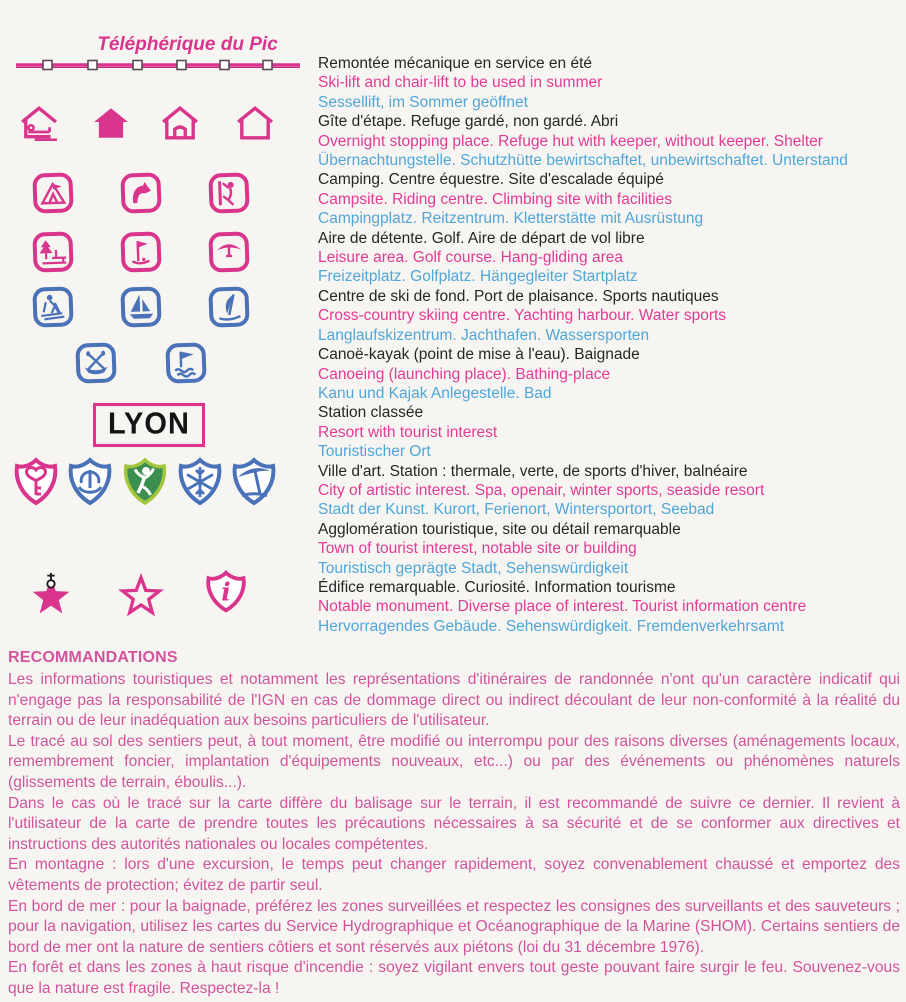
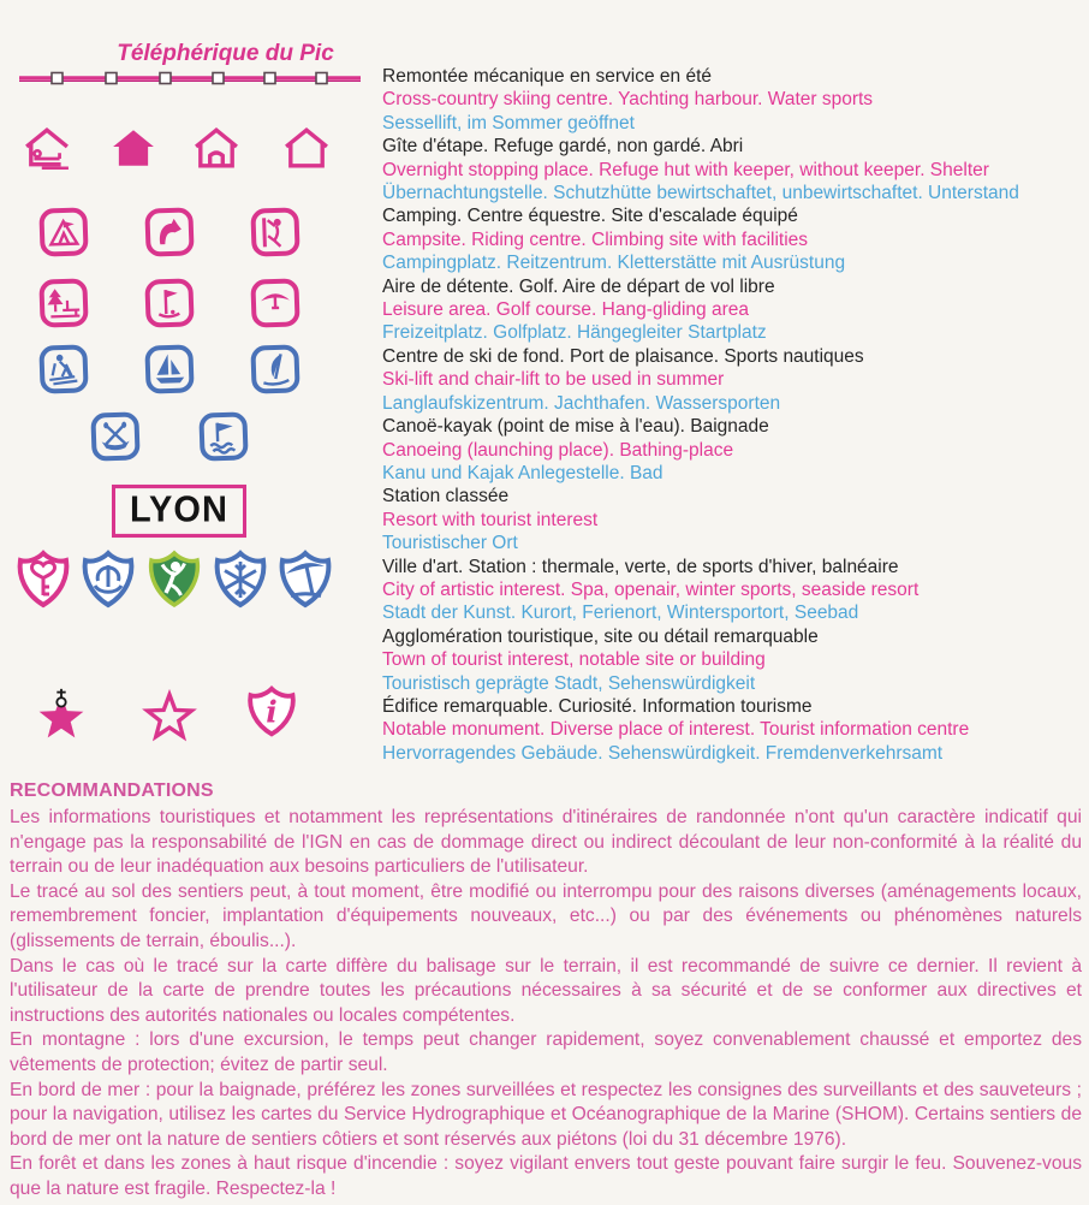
  Téléphérique du Pic
  LYON
  i
  Remontée mécanique en service en été
- Ski-lift and chair-lift to be used in summer
+ Cross-country skiing centre. Yachting harbour. Water sports
  Sessellift, im Sommer geöffnet
  Gîte d'étape. Refuge gardé, non gardé. Abri
  Overnight stopping place. Refuge hut with keeper, without keeper. Shelter
  Übernachtungstelle. Schutzhütte bewirtschaftet, unbewirtschaftet. Unterstand
  Camping. Centre équestre. Site d'escalade équipé
  Campsite. Riding centre. Climbing site with facilities
  Campingplatz. Reitzentrum. Kletterstätte mit Ausrüstung
  Aire de détente. Golf. Aire de départ de vol libre
  Leisure area. Golf course. Hang-gliding area
  Freizeitplatz. Golfplatz. Hängegleiter Startplatz
  Centre de ski de fond. Port de plaisance. Sports nautiques
- Cross-country skiing centre. Yachting harbour. Water sports
+ Ski-lift and chair-lift to be used in summer
  Langlaufskizentrum. Jachthafen. Wassersporten
  Canoë-kayak (point de mise à l'eau). Baignade
  Canoeing (launching place). Bathing-place
  Kanu und Kajak Anlegestelle. Bad
  Station classée
  Resort with tourist interest
  Touristischer Ort
  Ville d'art. Station : thermale, verte, de sports d'hiver, balnéaire
  City of artistic interest. Spa, openair, winter sports, seaside resort
  Stadt der Kunst. Kurort, Ferienort, Wintersportort, Seebad
  Agglomération touristique, site ou détail remarquable
  Town of tourist interest, notable site or building
  Touristisch geprägte Stadt, Sehenswürdigkeit
  Édifice remarquable. Curiosité. Information tourisme
  Notable monument. Diverse place of interest. Tourist information centre
  Hervorragendes Gebäude. Sehenswürdigkeit. Fremdenverkehrsamt
  RECOMMANDATIONS
  Les informations touristiques et notamment les représentations d'itinéraires de randonnée n'ont qu'un caractère indicatif qui n'engage pas la responsabilité de l'IGN en cas de dommage direct ou indirect découlant de leur non-conformité à la réalité du terrain ou de leur inadéquation aux besoins particuliers de l'utilisateur.
  Le tracé au sol des sentiers peut, à tout moment, être modifié ou interrompu pour des raisons diverses (aménagements locaux, remembrement foncier, implantation d'équipements nouveaux, etc...) ou par des événements ou phénomènes naturels (glissements de terrain, éboulis...).
  Dans le cas où le tracé sur la carte diffère du balisage sur le terrain, il est recommandé de suivre ce dernier. Il revient à l'utilisateur de la carte de prendre toutes les précautions nécessaires à sa sécurité et de se conformer aux directives et instructions des autorités nationales ou locales compétentes.
  En montagne : lors d'une excursion, le temps peut changer rapidement, soyez convenablement chaussé et emportez des vêtements de protection; évitez de partir seul.
  En bord de mer : pour la baignade, préférez les zones surveillées et respectez les consignes des surveillants et des sauveteurs ; pour la navigation, utilisez les cartes du Service Hydrographique et Océanographique de la Marine (SHOM). Certains sentiers de bord de mer ont la nature de sentiers côtiers et sont réservés aux piétons (loi du 31 décembre 1976).
  En forêt et dans les zones à haut risque d'incendie : soyez vigilant envers tout geste pouvant faire surgir le feu. Souvenez-vous que la nature est fragile. Respectez-la !
